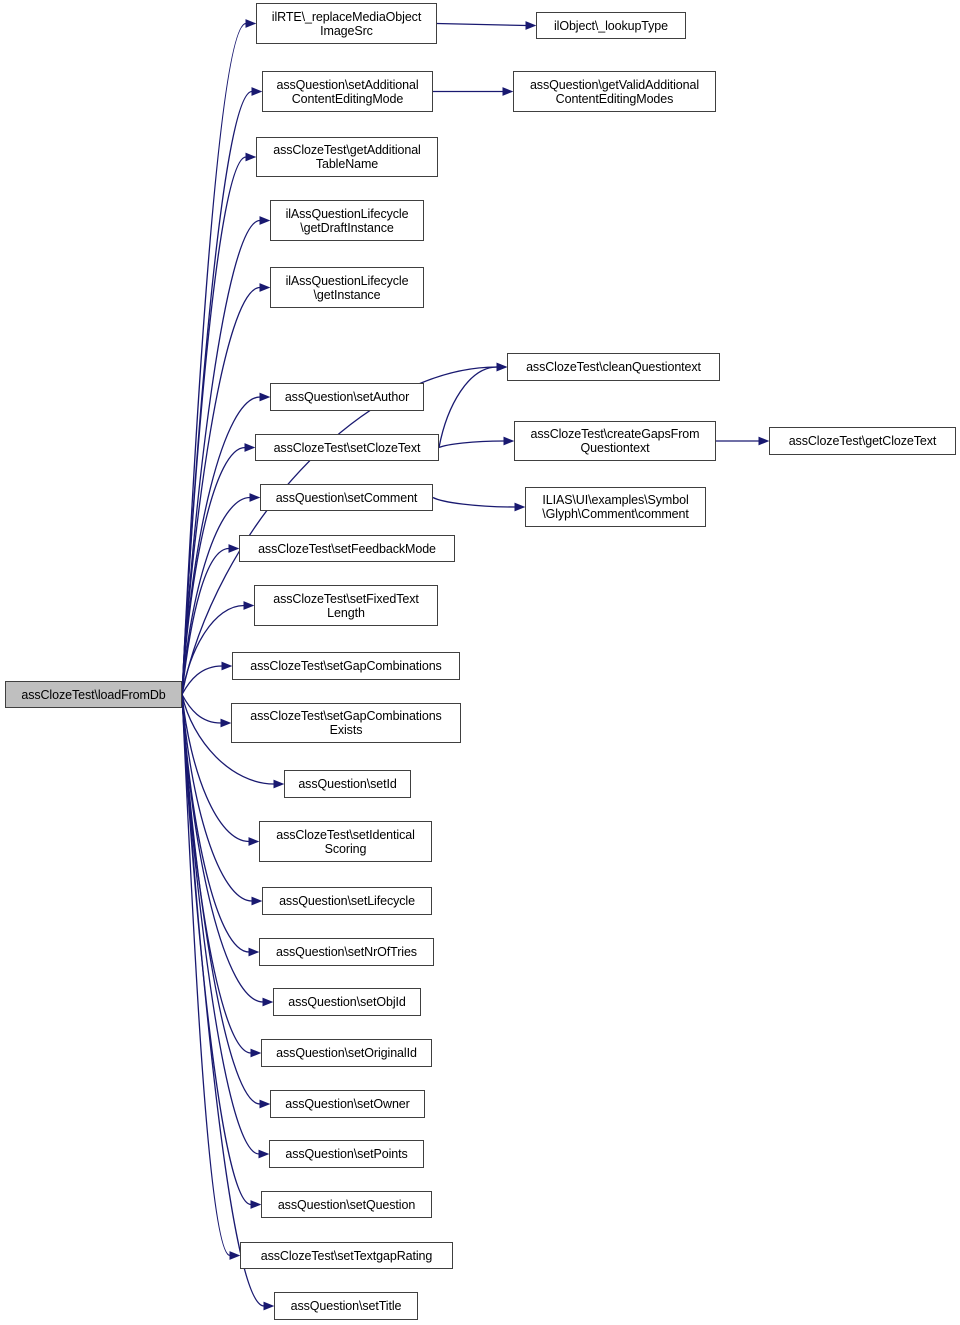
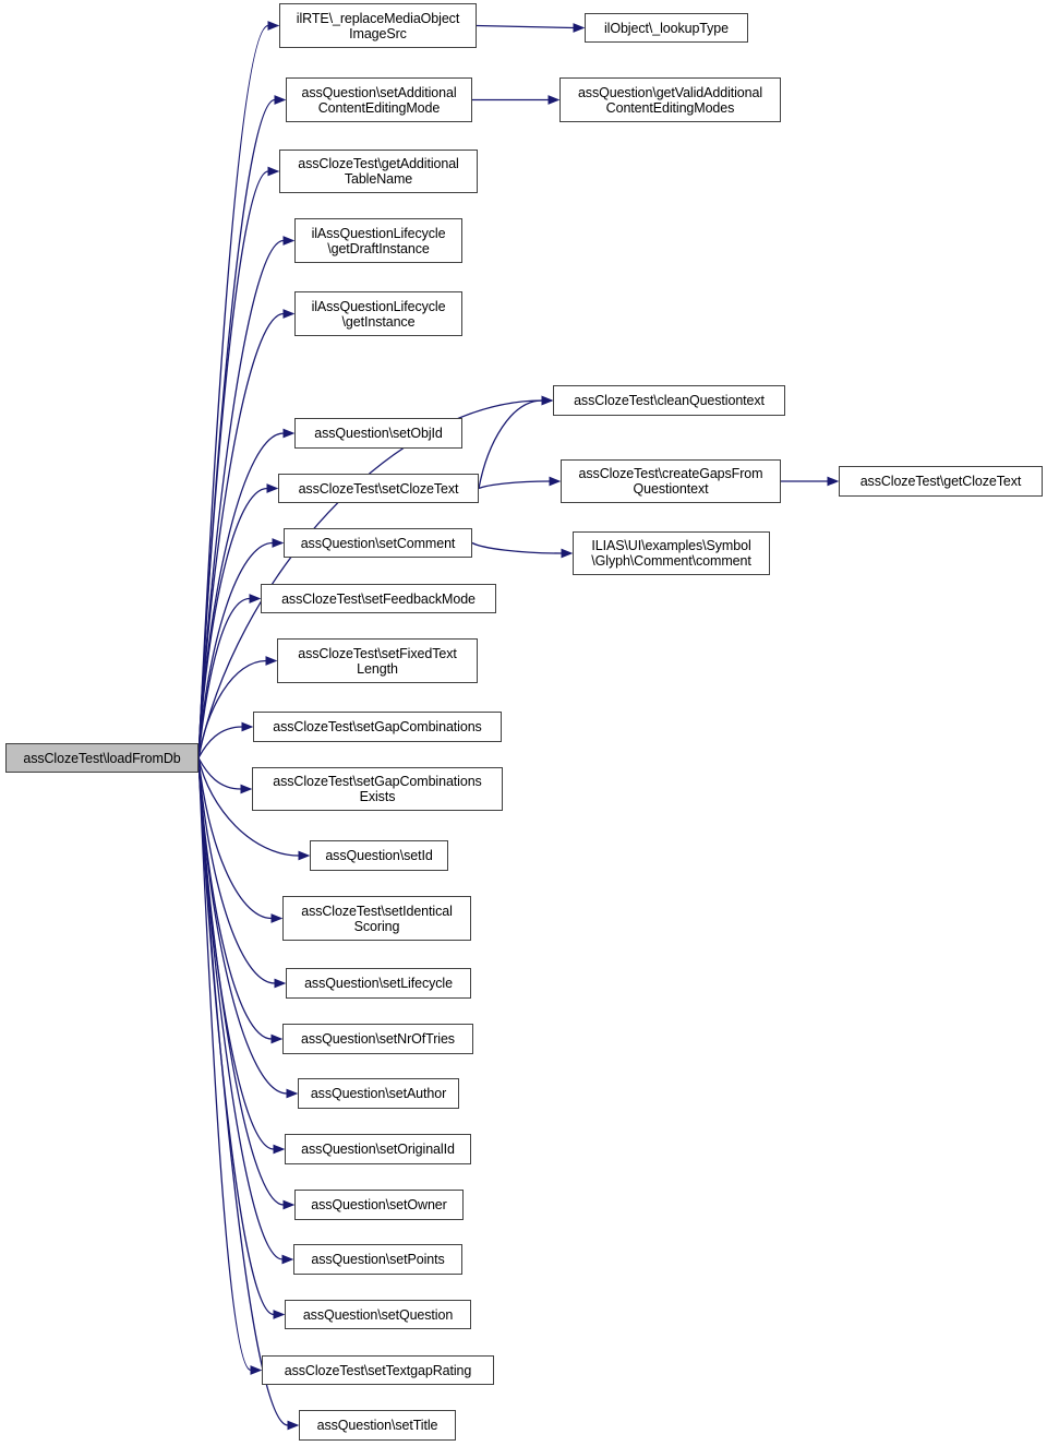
  assClozeTest\loadFromDb
  ilRTE\_replaceMediaObject
  ImageSrc
  ilObject\_lookupType
  assQuestion\setAdditional
  ContentEditingMode
  assQuestion\getValidAdditional
  ContentEditingModes
  assClozeTest\getAdditional
  TableName
  ilAssQuestionLifecycle
  \getDraftInstance
  ilAssQuestionLifecycle
  \getInstance
  assClozeTest\cleanQuestiontext
- assQuestion\setAuthor
+ assQuestion\setObjId
  assClozeTest\createGapsFrom
  Questiontext
  assClozeTest\getClozeText
  assClozeTest\setClozeText
  assQuestion\setComment
  ILIAS\UI\examples\Symbol
  \Glyph\Comment\comment
  assClozeTest\setFeedbackMode
  assClozeTest\setFixedText
  Length
  assClozeTest\setGapCombinations
  assClozeTest\setGapCombinations
  Exists
  assQuestion\setId
  assClozeTest\setIdentical
  Scoring
  assQuestion\setLifecycle
  assQuestion\setNrOfTries
- assQuestion\setObjId
+ assQuestion\setAuthor
  assQuestion\setOriginalId
  assQuestion\setOwner
  assQuestion\setPoints
  assQuestion\setQuestion
  assClozeTest\setTextgapRating
  assQuestion\setTitle
